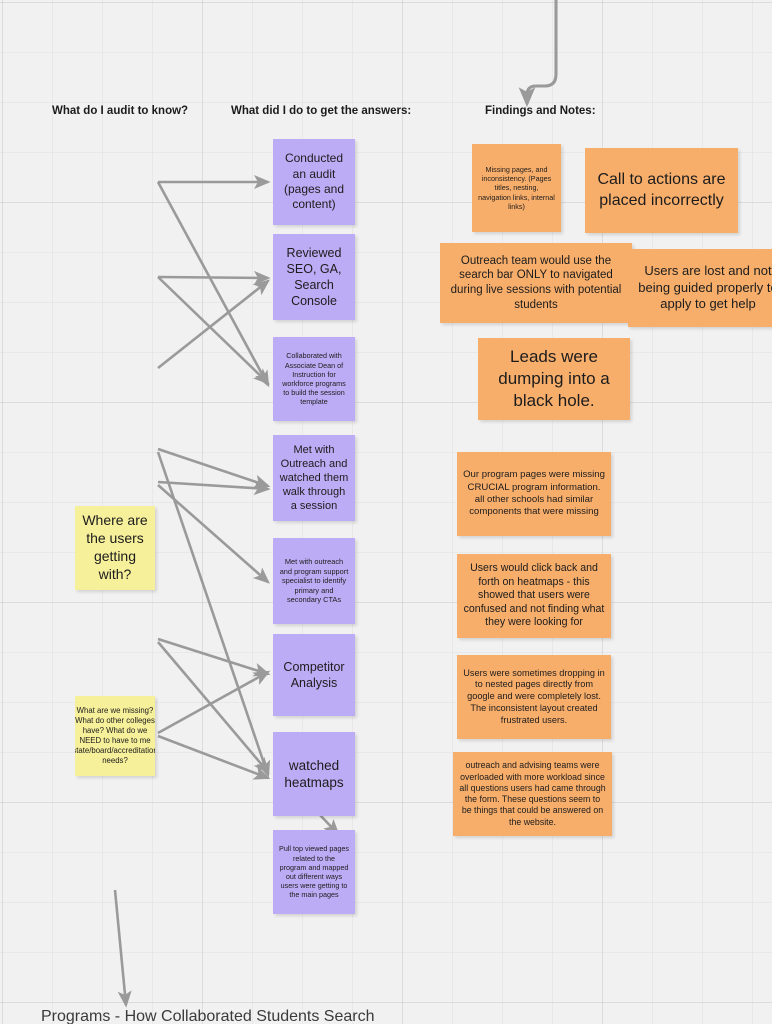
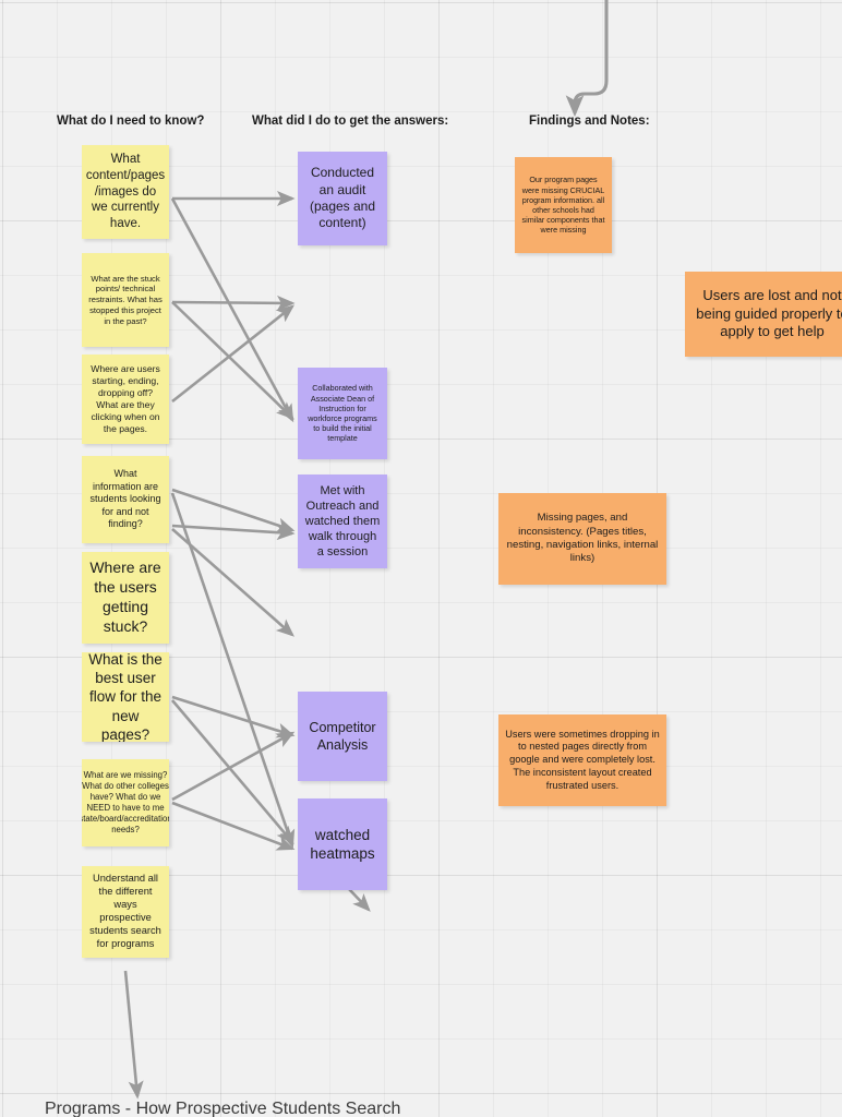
- What do I audit to know?
+ What do I need to know?
  What did I do to get the answers:
  Findings and Notes:
+ What content/pages /images do we currently have.
+ What are the stuck points/ technical restraints. What has stopped this project in the past?
+ Where are users starting, ending, dropping off? What are they clicking when on the pages.
+ What information are students looking for and not finding?
- Where are the users getting with?
+ Where are the users getting stuck?
+ What is the best user flow for the new pages?
  What are we missing? What do other colleges have? What do we NEED to have to me state/board/accreditatio needs?
+ Understand all the different ways prospective students search for programs
  Conducted an audit (pages and content)
- Reviewed SEO, GA, Search Console
- Collaborated with Associate Dean of Instruction for workforce programs to build the session template
+ Collaborated with Associate Dean of Instruction for workforce programs to build the initial template
  Met with Outreach and watched them walk through a session
- Met with outreach and program support specialist to identify primary and secondary CTAs
  Competitor Analysis
  watched heatmaps
- Pull top viewed pages related to the program and mapped out different ways users were getting to the main pages
- Missing pages, and inconsistency. (Pages titles, nesting, navigation links, internal links)
+ Our program pages were missing CRUCIAL program information. all other schools had similar components that were missing
- Call to actions are placed incorrectly
- Outreach team would use the search bar ONLY to navigated during live sessions with potential students
  Users are lost and not being guided properly t apply to get help
- Leads were dumping into a black hole.
- Our program pages were missing CRUCIAL program information. all other schools had similar components that were missing
+ Missing pages, and inconsistency. (Pages titles, nesting, navigation links, internal links)
- Users would click back and forth on heatmaps - this showed that users were confused and not finding what they were looking for
  Users were sometimes dropping in to nested pages directly from google and were completely lost. The inconsistent layout created frustrated users.
- outreach and advising teams were overloaded with more workload since all questions users had came through the form. These questions seem to be things that could be answered on the website.
- Programs - How Collaborated Students Search
+ Programs - How Prospective Students Search
